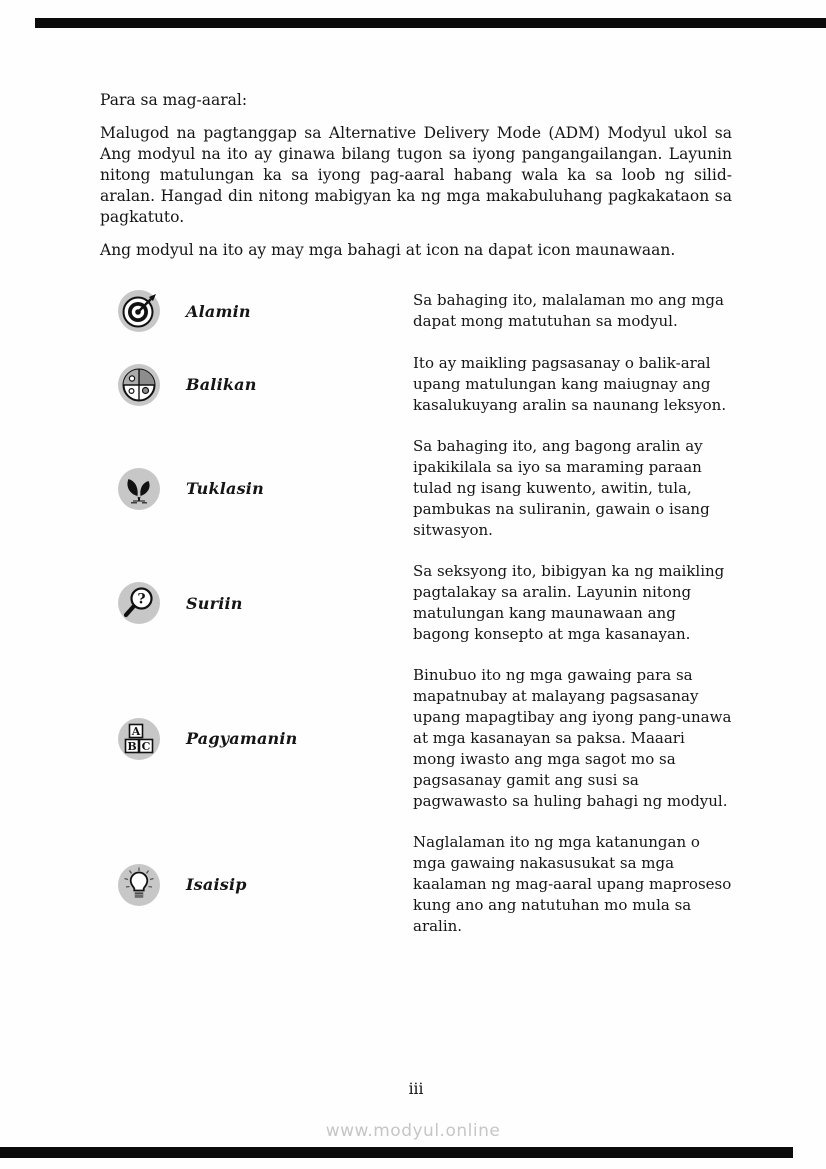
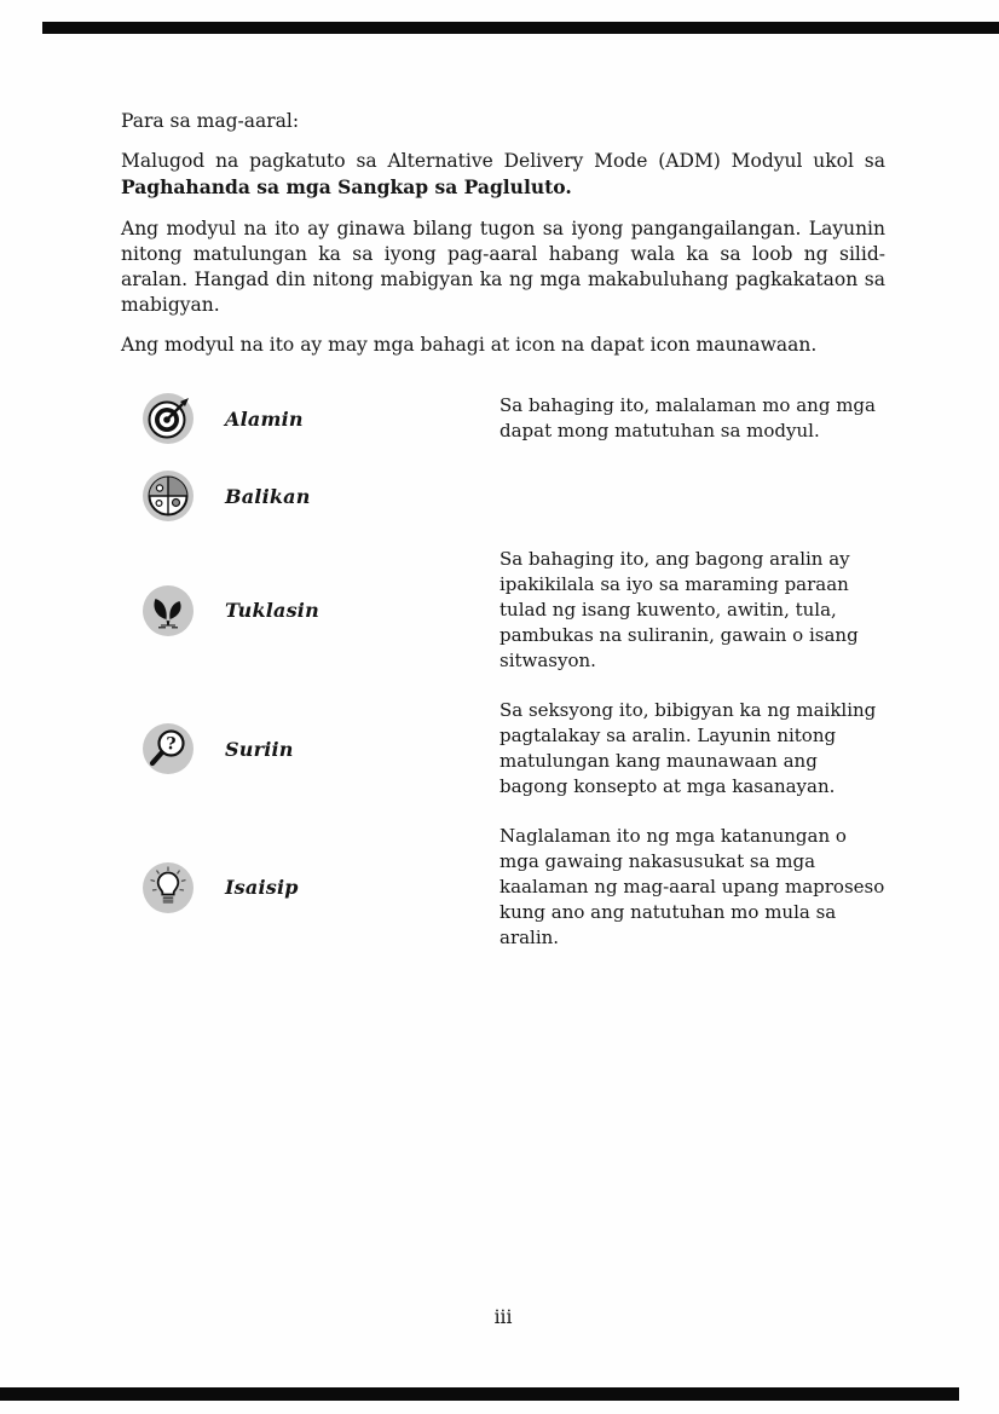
  Para sa mag-aaral:
- Malugod na pagtanggap sa Alternative Delivery Mode (ADM) Modyul ukol sa
+ Malugod na pagkatuto sa Alternative Delivery Mode (ADM) Modyul ukol sa
+ Paghahanda sa mga Sangkap sa Pagluluto.
- Ang modyul na ito ay ginawa bilang tugon sa iyong pangangailangan. Layunin nitong matulungan ka sa iyong pag-aaral habang wala ka sa loob ng silid-aralan. Hangad din nitong mabigyan ka ng mga makabuluhang pagkakataon sa pagkatuto.
+ Ang modyul na ito ay ginawa bilang tugon sa iyong pangangailangan. Layunin nitong matulungan ka sa iyong pag-aaral habang wala ka sa loob ng silid-aralan. Hangad din nitong mabigyan ka ng mga makabuluhang pagkakataon sa mabigyan.
  Ang modyul na ito ay may mga bahagi at icon na dapat icon maunawaan.
  Alamin
  Sa bahaging ito, malalaman mo ang mga dapat mong matutuhan sa modyul.
  Balikan
- Ito ay maikling pagsasanay o balik-aral upang matulungan kang maiugnay ang kasalukuyang aralin sa naunang leksyon.
  Tuklasin
  Sa bahaging ito, ang bagong aralin ay ipakikilala sa iyo sa maraming paraan tulad ng isang kuwento, awitin, tula, pambukas na suliranin, gawain o isang sitwasyon.
  ?
  Suriin
  Sa seksyong ito, bibigyan ka ng maikling pagtalakay sa aralin. Layunin nitong matulungan kang maunawaan ang bagong konsepto at mga kasanayan.
- A
- B
- C
- Pagyamanin
- Binubuo ito ng mga gawaing para sa mapatnubay at malayang pagsasanay upang mapagtibay ang iyong pang-unawa at mga kasanayan sa paksa. Maaari mong iwasto ang mga sagot mo sa pagsasanay gamit ang susi sa pagwawasto sa huling bahagi ng modyul.
  Isaisip
  Naglalaman ito ng mga katanungan o mga gawaing nakasusukat sa mga kaalaman ng mag-aaral upang maproseso kung ano ang natutuhan mo mula sa aralin.
  iii
- www.modyul.online
